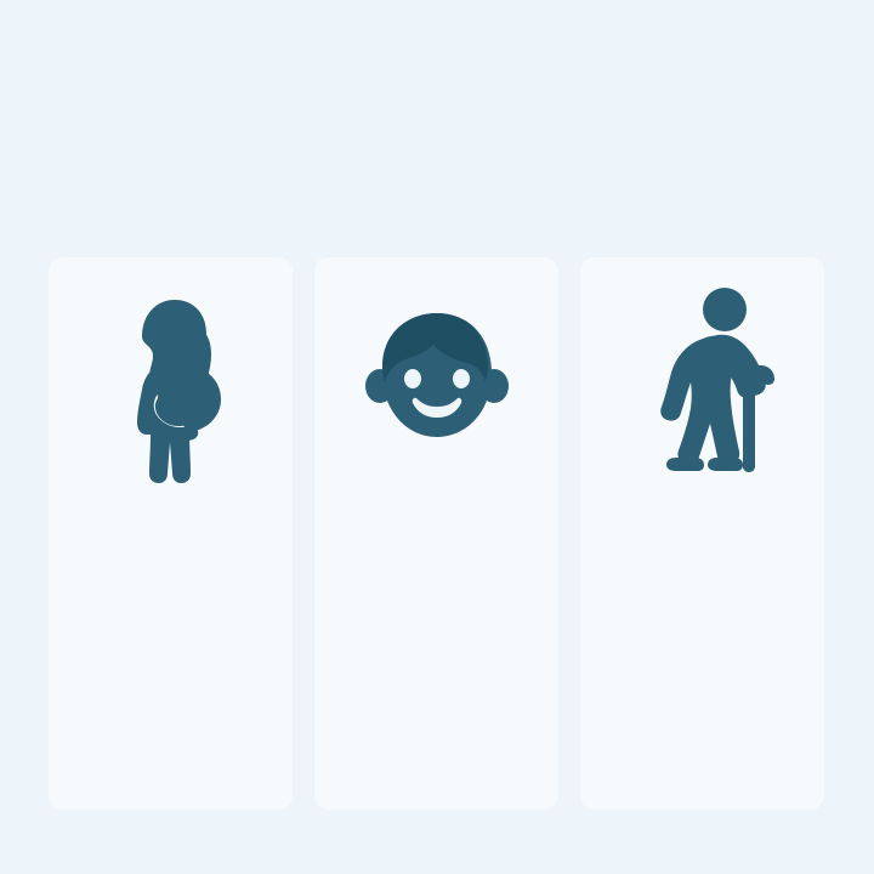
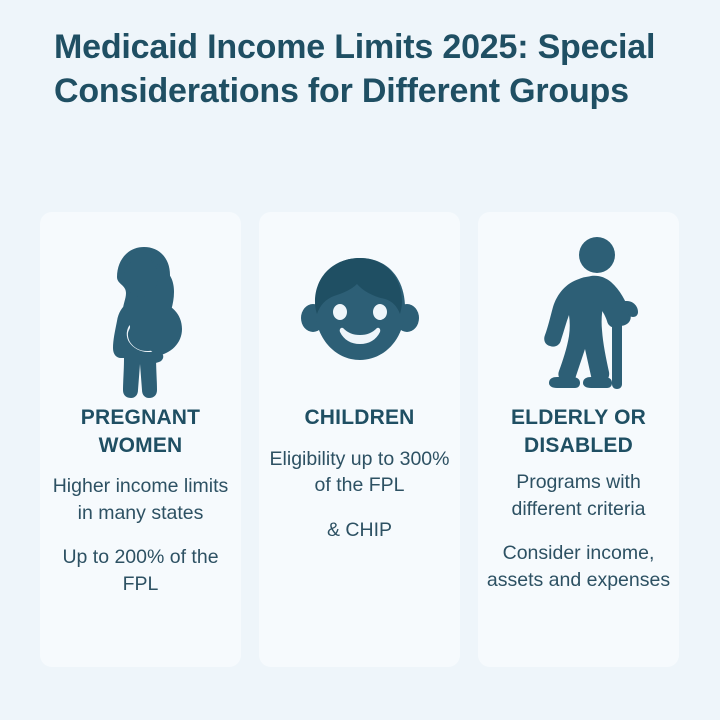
+ Medicaid Income Limits 2025: Special Considerations for Different Groups
+ PREGNANT WOMEN
+ Higher income limits in many states
+ Up to 200% of the FPL
+ CHILDREN
+ Eligibility up to 300% of the FPL
+ & CHIP
+ ELDERLY OR DISABLED
+ Programs with different criteria
+ Consider income, assets and expenses
